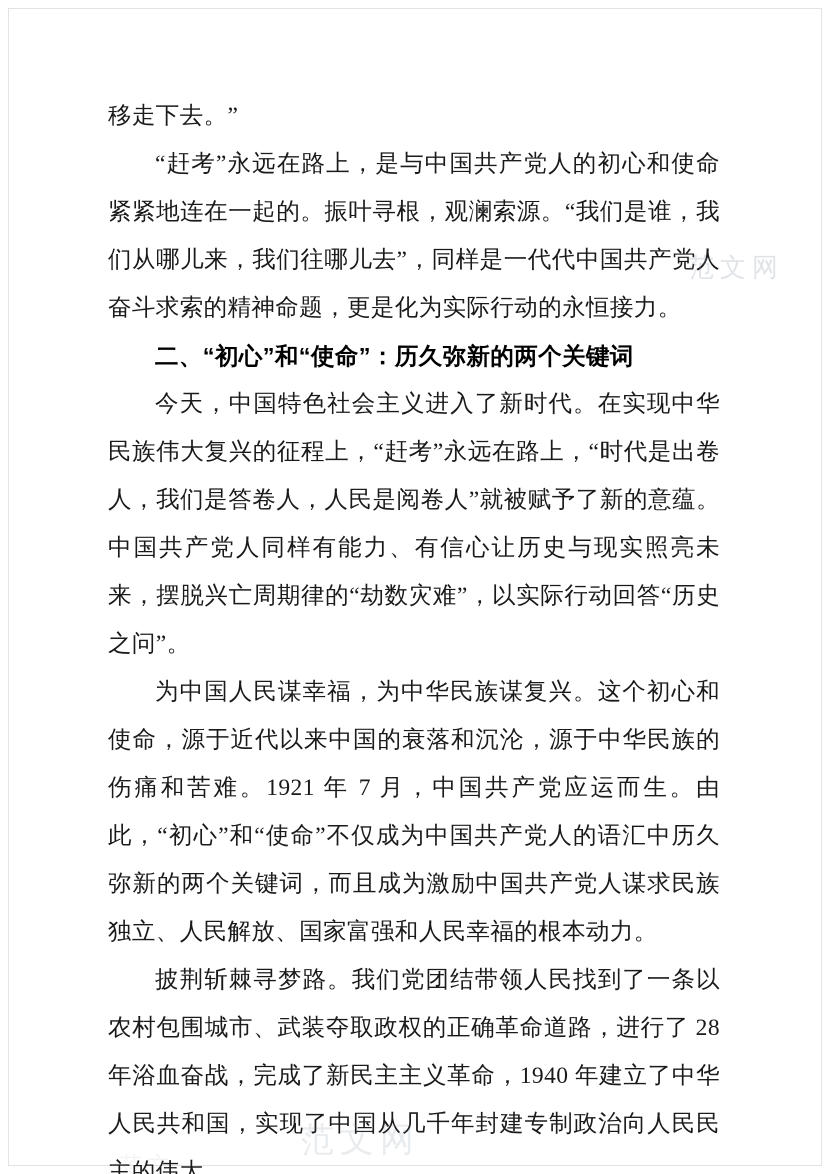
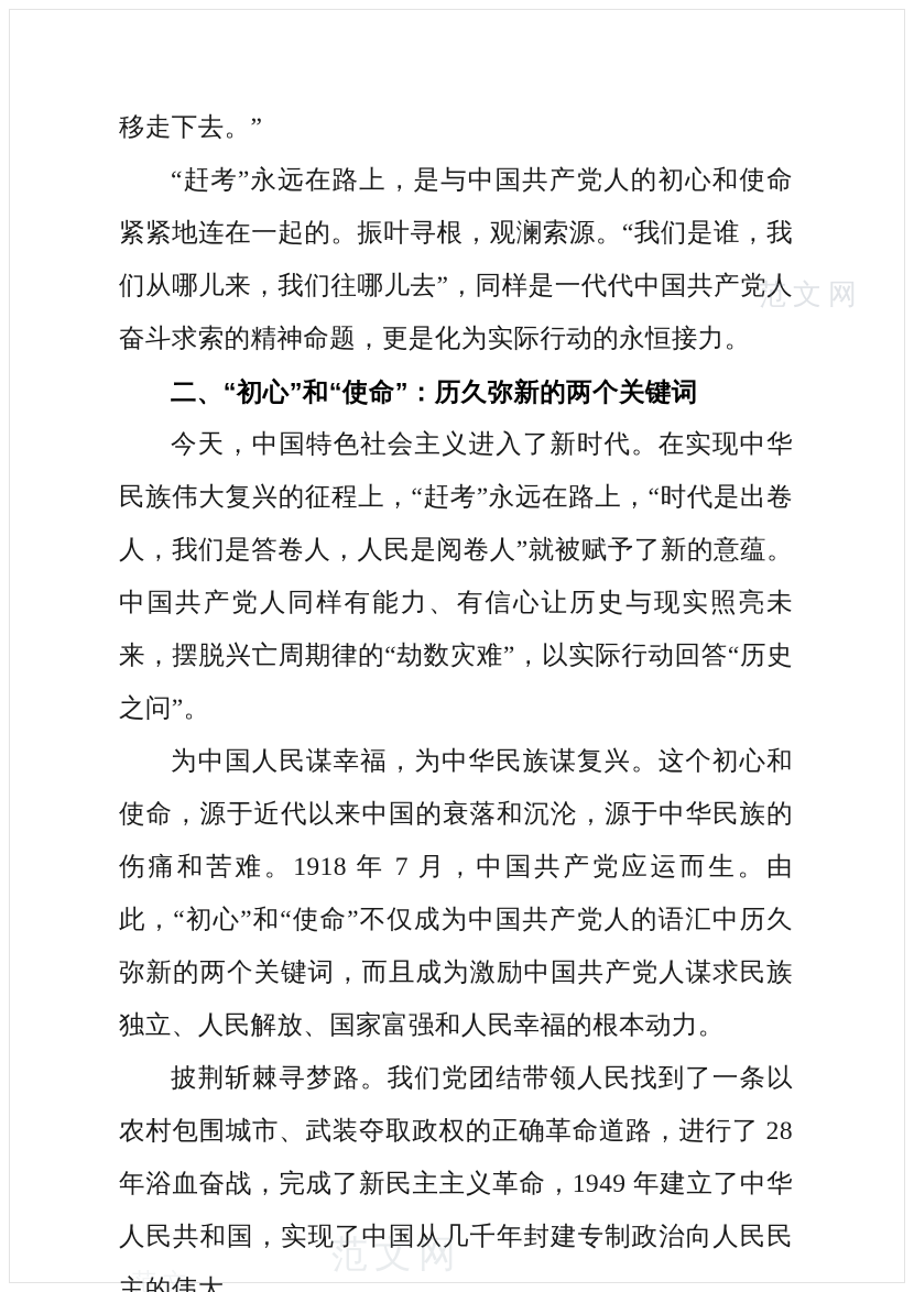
  移走下去。”
  “赶考”永远在路上，是与中国共产党人的初心和使命紧紧地连在一起的。振叶寻根，观澜索源。“我们是谁，我们从哪儿来，我们往哪儿去”，同样是一代代中国共产党人奋斗求索的精神命题，更是化为实际行动的永恒接力。
  二、“初心”和“使命”：历久弥新的两个关键词
  今天，中国特色社会主义进入了新时代。在实现中华民族伟大复兴的征程上，“赶考”永远在路上，“时代是出卷人，我们是答卷人，人民是阅卷人”就被赋予了新的意蕴。中国共产党人同样有能力、有信心让历史与现实照亮未来，摆脱兴亡周期律的“劫数灾难”，以实际行动回答“历史之问”。
- 为中国人民谋幸福，为中华民族谋复兴。这个初心和使命，源于近代以来中国的衰落和沉沦，源于中华民族的伤痛和苦难。1921 年 7 月，中国共产党应运而生。由此，“初心”和“使命”不仅成为中国共产党人的语汇中历久弥新的两个关键词，而且成为激励中国共产党人谋求民族独立、人民解放、国家富强和人民幸福的根本动力。
+ 为中国人民谋幸福，为中华民族谋复兴。这个初心和使命，源于近代以来中国的衰落和沉沦，源于中华民族的伤痛和苦难。1918 年 7 月，中国共产党应运而生。由此，“初心”和“使命”不仅成为中国共产党人的语汇中历久弥新的两个关键词，而且成为激励中国共产党人谋求民族独立、人民解放、国家富强和人民幸福的根本动力。
- 披荆斩棘寻梦路。我们党团结带领人民找到了一条以农村包围城市、武装夺取政权的正确革命道路，进行了 28 年浴血奋战，完成了新民主主义革命，1940 年建立了中华人民共和国，实现了中国从几千年封建专制政治向人民民主的伟大
+ 披荆斩棘寻梦路。我们党团结带领人民找到了一条以农村包围城市、武装夺取政权的正确革命道路，进行了 28 年浴血奋战，完成了新民主主义革命，1949 年建立了中华人民共和国，实现了中国从几千年封建专制政治向人民民主的伟大
  范文网
  范文网
  范文
